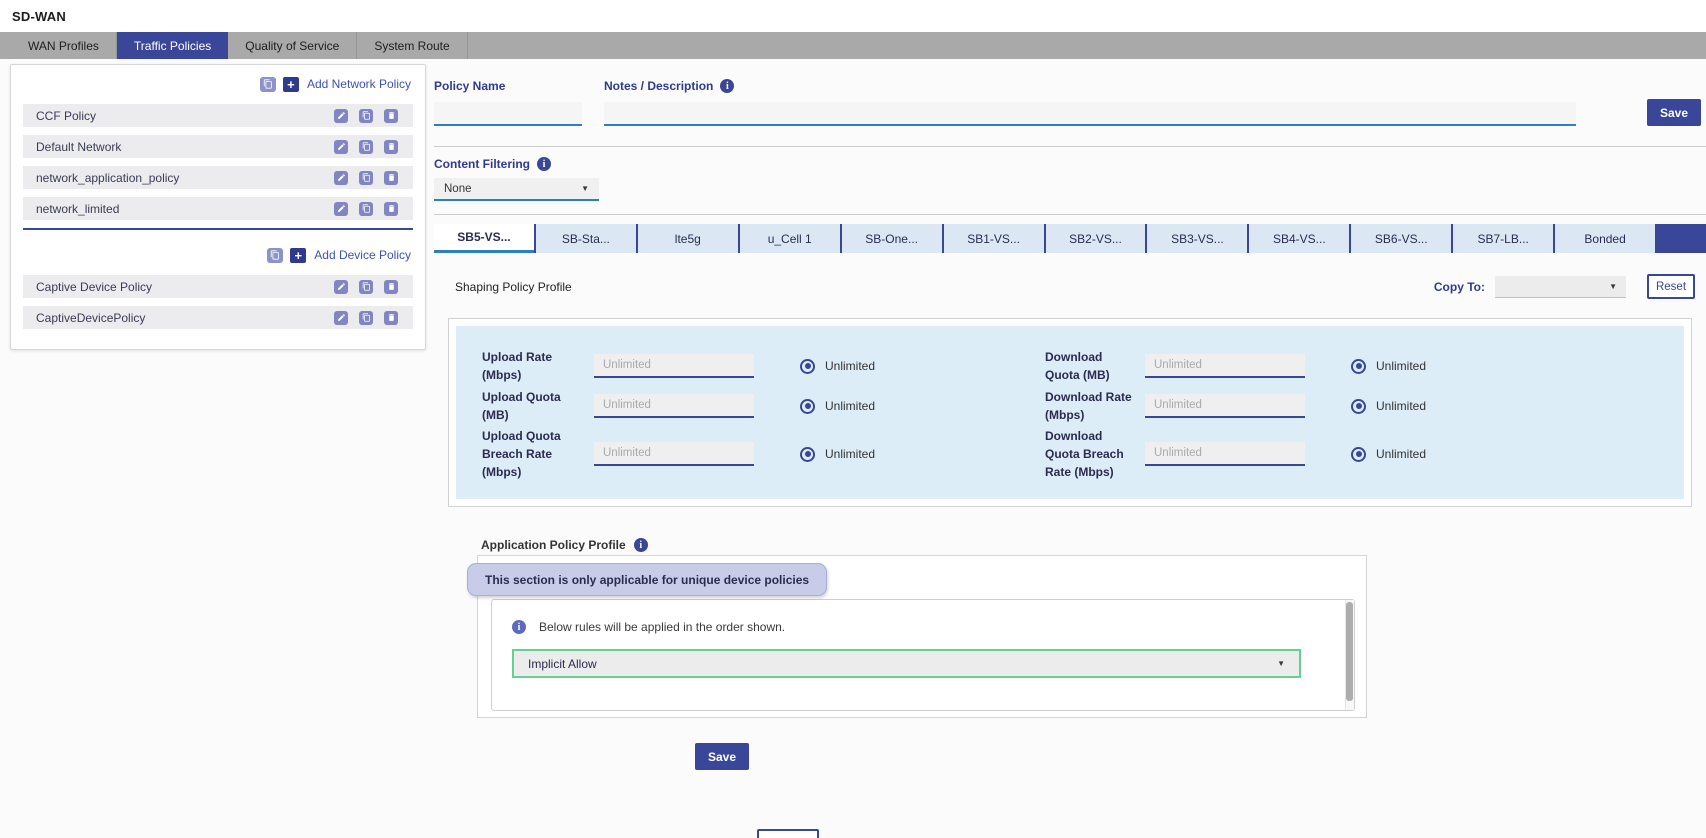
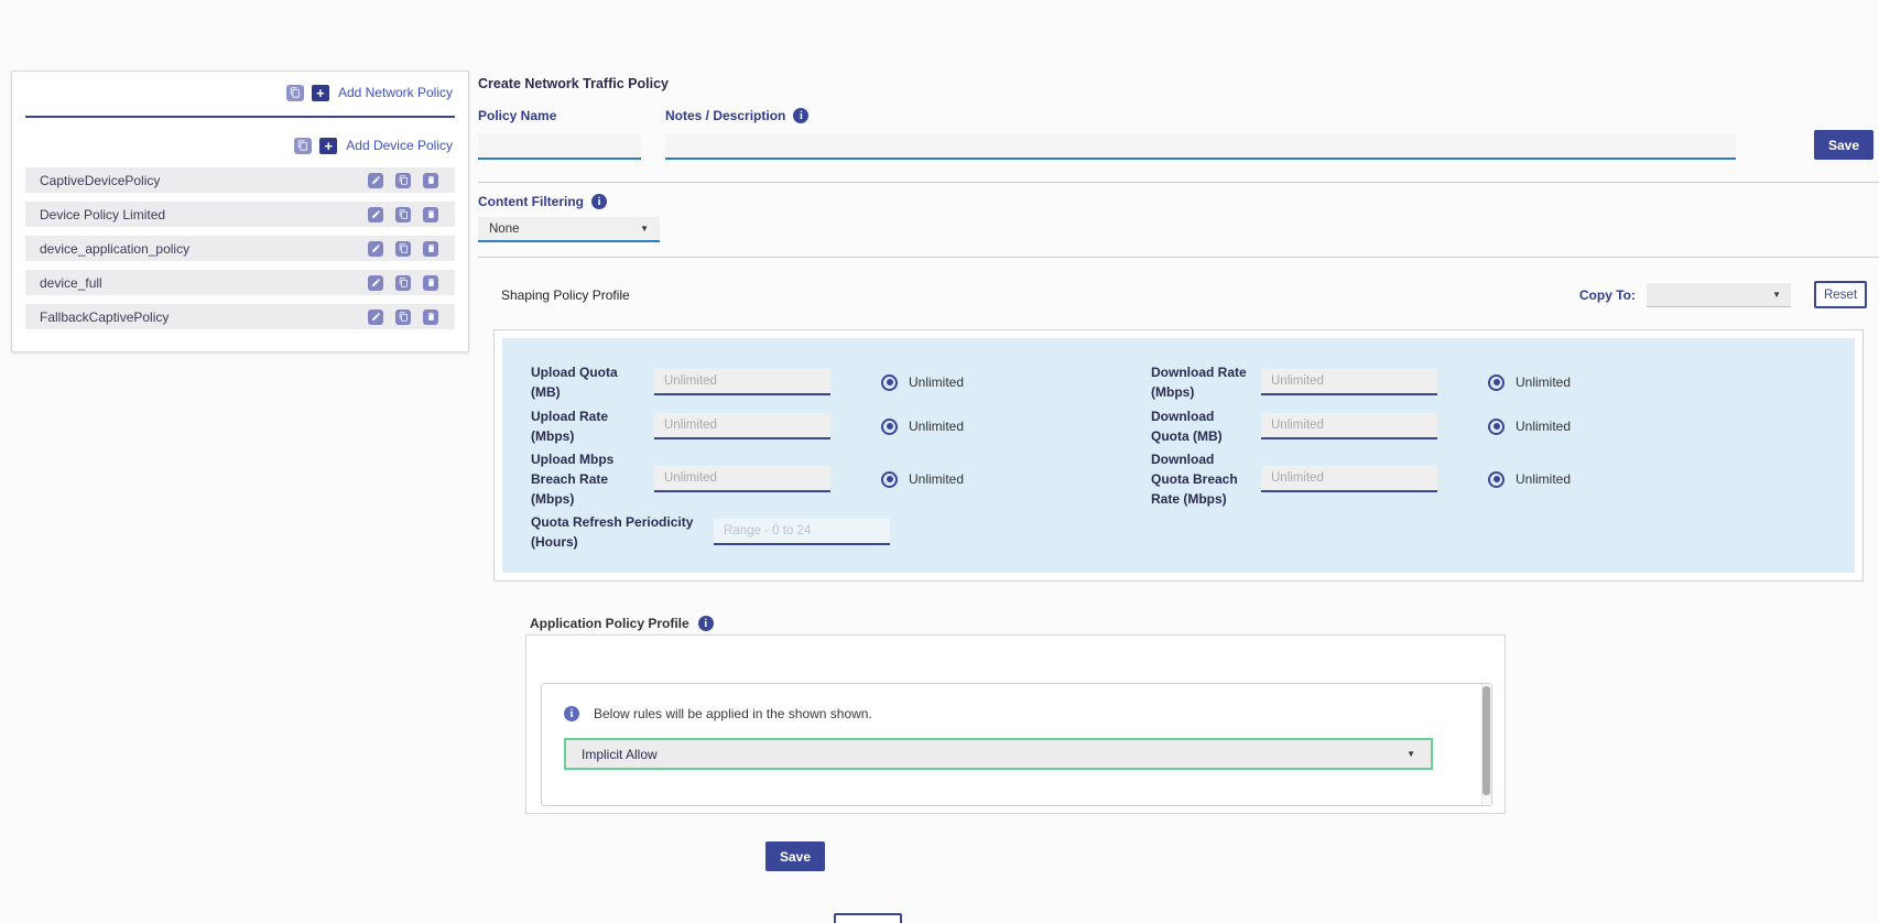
- SD-WAN
- WAN Profiles
- Traffic Policies
- Quality of Service
- System Route
  +
  Add Network Policy
- CCF Policy
- Default Network
- network_application_policy
- network_limited
  +
  Add Device Policy
- Captive Device Policy
  CaptiveDevicePolicy
+ Device Policy Limited
+ device_application_policy
+ device_full
+ FallbackCaptivePolicy
+ Create Network Traffic Policy
  Policy Name
  Notes / Description
  i
  Save
  Content Filtering
  i
  None
  ▼
- SB5-VS...
- SB-Sta...
- lte5g
- u_Cell 1
- SB-One...
- SB1-VS...
- SB2-VS...
- SB3-VS...
- SB4-VS...
- SB6-VS...
- SB7-LB...
- Bonded
  Shaping Policy Profile
  Copy To:
  ▼
  Reset
- Upload Rate (Mbps)
+ Upload Quota (MB)
  Unlimited
  Unlimited
- Upload Quota (MB)
+ Upload Rate (Mbps)
  Unlimited
  Unlimited
- Upload Quota Breach Rate (Mbps)
+ Upload Mbps Breach Rate (Mbps)
  Unlimited
  Unlimited
+ Quota Refresh Periodicity (Hours)
+ Range - 0 to 24
- Download Quota (MB)
+ Download Rate (Mbps)
  Unlimited
  Unlimited
- Download Rate (Mbps)
+ Download Quota (MB)
  Unlimited
  Unlimited
  Download Quota Breach Rate (Mbps)
  Unlimited
  Unlimited
  Application Policy Profile
  i
- This section is only applicable for unique device policies
  i
- Below rules will be applied in the order shown.
+ Below rules will be applied in the shown shown.
  Implicit Allow
  ▼
  Save
